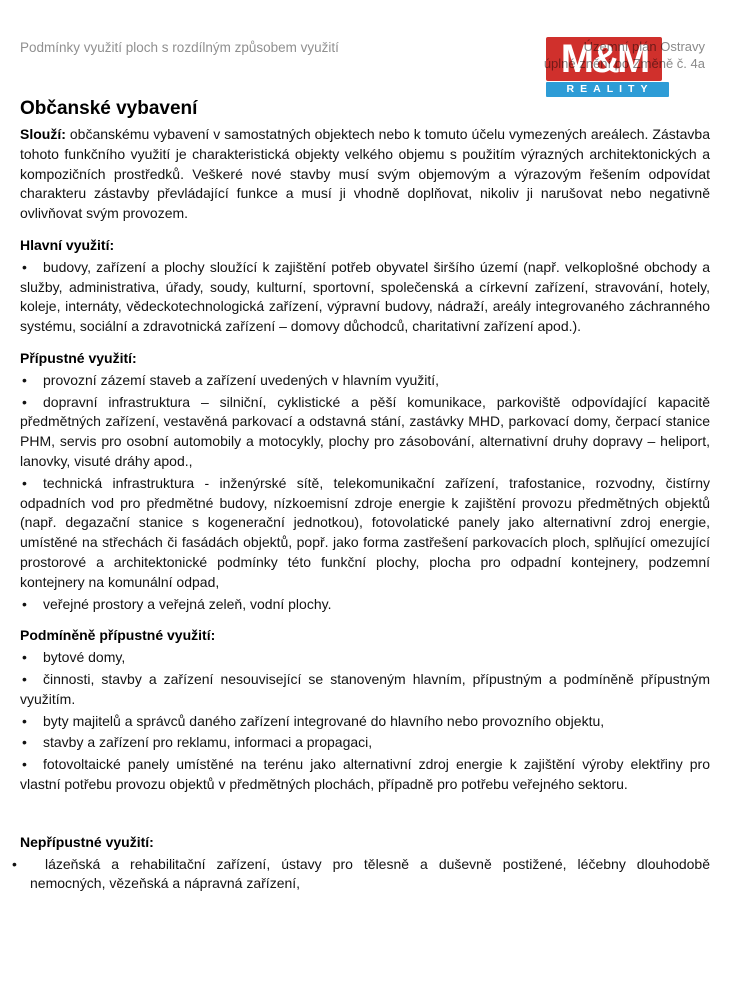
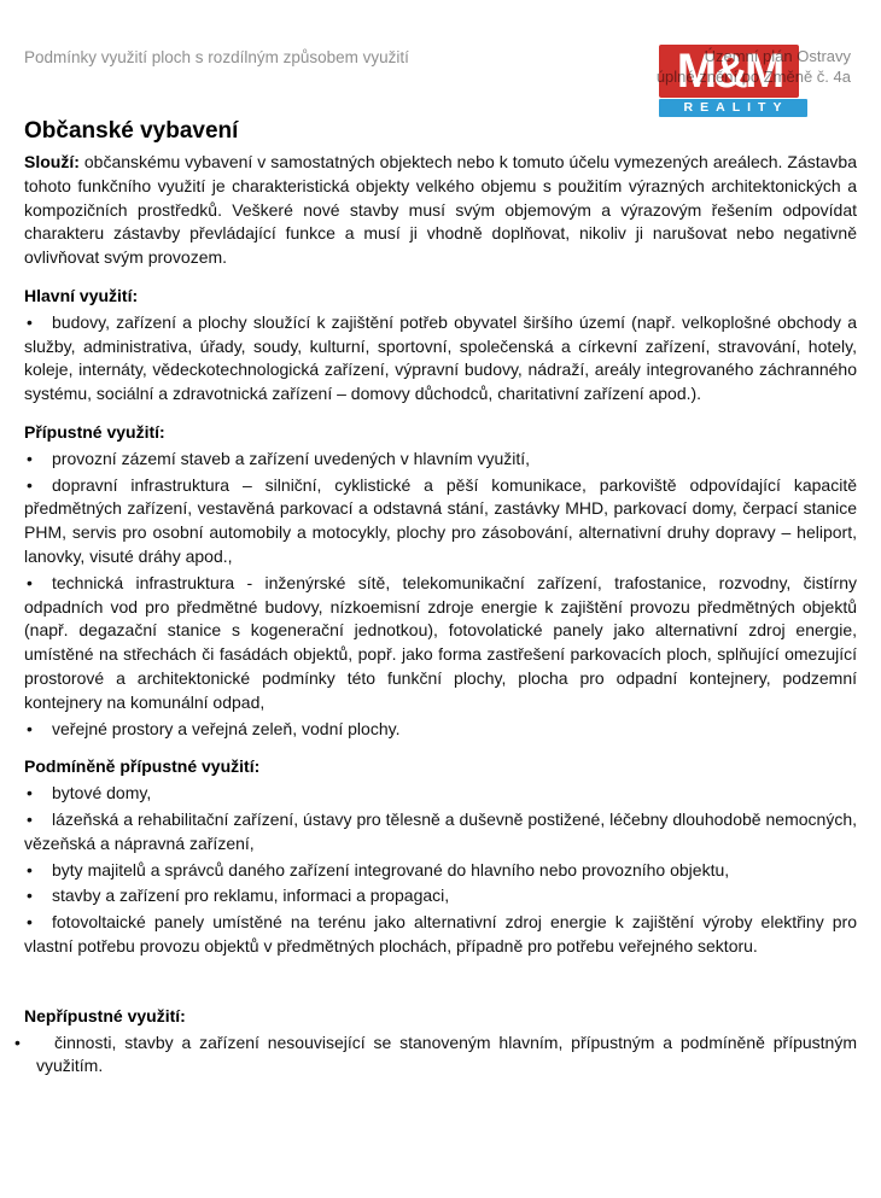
  Podmínky využití ploch s rozdílným způsobem využití
  M&M
  REALITY
  Územní plán Ostravy
  úplné znění po Změně č. 4a
  Občanské vybavení
  Slouží: občanskému vybavení v samostatných objektech nebo k tomuto účelu vymezených areálech. Zástavba tohoto funkčního využití je charakteristická objekty velkého objemu s použitím výrazných architektonických a kompozičních prostředků. Veškeré nové stavby musí svým objemovým a výrazovým řešením odpovídat charakteru zástavby převládající funkce a musí ji vhodně doplňovat, nikoliv ji narušovat nebo negativně ovlivňovat svým provozem.
  Hlavní využití:
  budovy, zařízení a plochy sloužící k zajištění potřeb obyvatel širšího území (např. velkoplošné obchody a služby, administrativa, úřady, soudy, kulturní, sportovní, společenská a církevní zařízení, stravování, hotely, koleje, internáty, vědeckotechnologická zařízení, výpravní budovy, nádraží, areály integrovaného záchranného systému, sociální a zdravotnická zařízení – domovy důchodců, charitativní zařízení apod.).
  Přípustné využití:
  provozní zázemí staveb a zařízení uvedených v hlavním využití,
  dopravní infrastruktura – silniční, cyklistické a pěší komunikace, parkoviště odpovídající kapacitě předmětných zařízení, vestavěná parkovací a odstavná stání, zastávky MHD, parkovací domy, čerpací stanice PHM, servis pro osobní automobily a motocykly, plochy pro zásobování, alternativní druhy dopravy – heliport, lanovky, visuté dráhy apod.,
  technická infrastruktura - inženýrské sítě, telekomunikační zařízení, trafostanice, rozvodny, čistírny odpadních vod pro předmětné budovy, nízkoemisní zdroje energie k zajištění provozu předmětných objektů (např. degazační stanice s kogenerační jednotkou), fotovolatické panely jako alternativní zdroj energie, umístěné na střechách či fasádách objektů, popř. jako forma zastřešení parkovacích ploch, splňující omezující prostorové a architektonické podmínky této funkční plochy, plocha pro odpadní kontejnery, podzemní kontejnery na komunální odpad,
  veřejné prostory a veřejná zeleň, vodní plochy.
  Podmíněně přípustné využití:
  bytové domy,
- činnosti, stavby a zařízení nesouvisející se stanoveným hlavním, přípustným a podmíněně přípustným využitím.
+ lázeňská a rehabilitační zařízení, ústavy pro tělesně a duševně postižené, léčebny dlouhodobě nemocných, vězeňská a nápravná zařízení,
  byty majitelů a správců daného zařízení integrované do hlavního nebo provozního objektu,
  stavby a zařízení pro reklamu, informaci a propagaci,
  fotovoltaické panely umístěné na terénu jako alternativní zdroj energie k zajištění výroby elektřiny pro vlastní potřebu provozu objektů v předmětných plochách, případně pro potřebu veřejného sektoru.
  Nepřípustné využití:
- lázeňská a rehabilitační zařízení, ústavy pro tělesně a duševně postižené, léčebny dlouhodobě nemocných, vězeňská a nápravná zařízení,
+ činnosti, stavby a zařízení nesouvisející se stanoveným hlavním, přípustným a podmíněně přípustným využitím.
